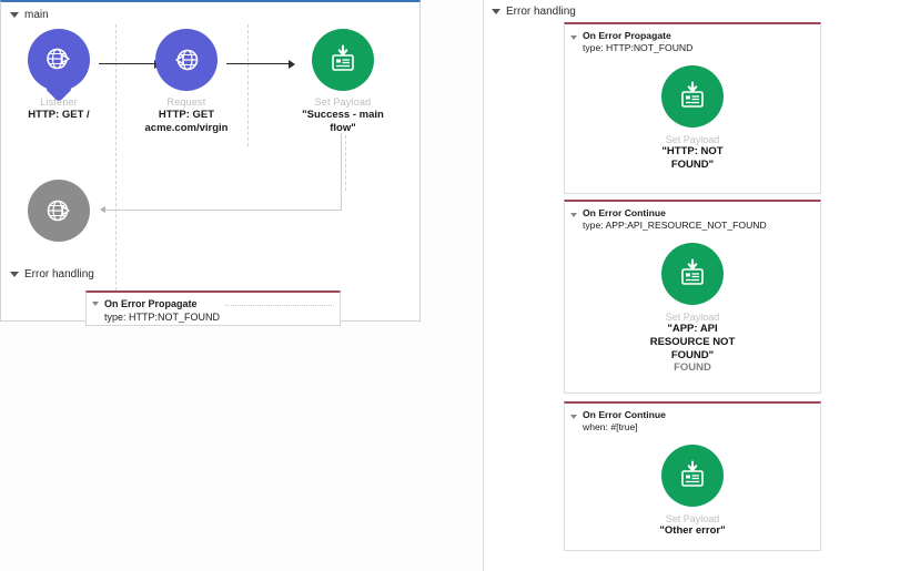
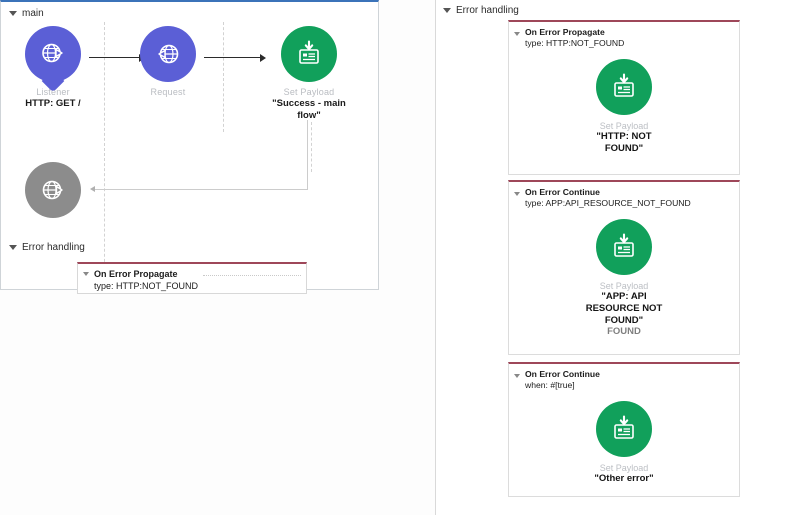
  main
  Listener
  HTTP: GET /
  Request
- HTTP: GET
- acme.com/virgin
  Set Payload
  "Success - main
  flow"
  Error handling
  On Error Propagate
  type: HTTP:NOT_FOUND
  Error handling
  On Error Propagate
  type: HTTP:NOT_FOUND
  Set Payload
  "HTTP: NOT
  FOUND"
  On Error Continue
  type: APP:API_RESOURCE_NOT_FOUND
  Set Payload
  "APP: API
  RESOURCE NOT
  FOUND"
  FOUND
  On Error Continue
  when: #[true]
  Set Payload
  "Other error"
